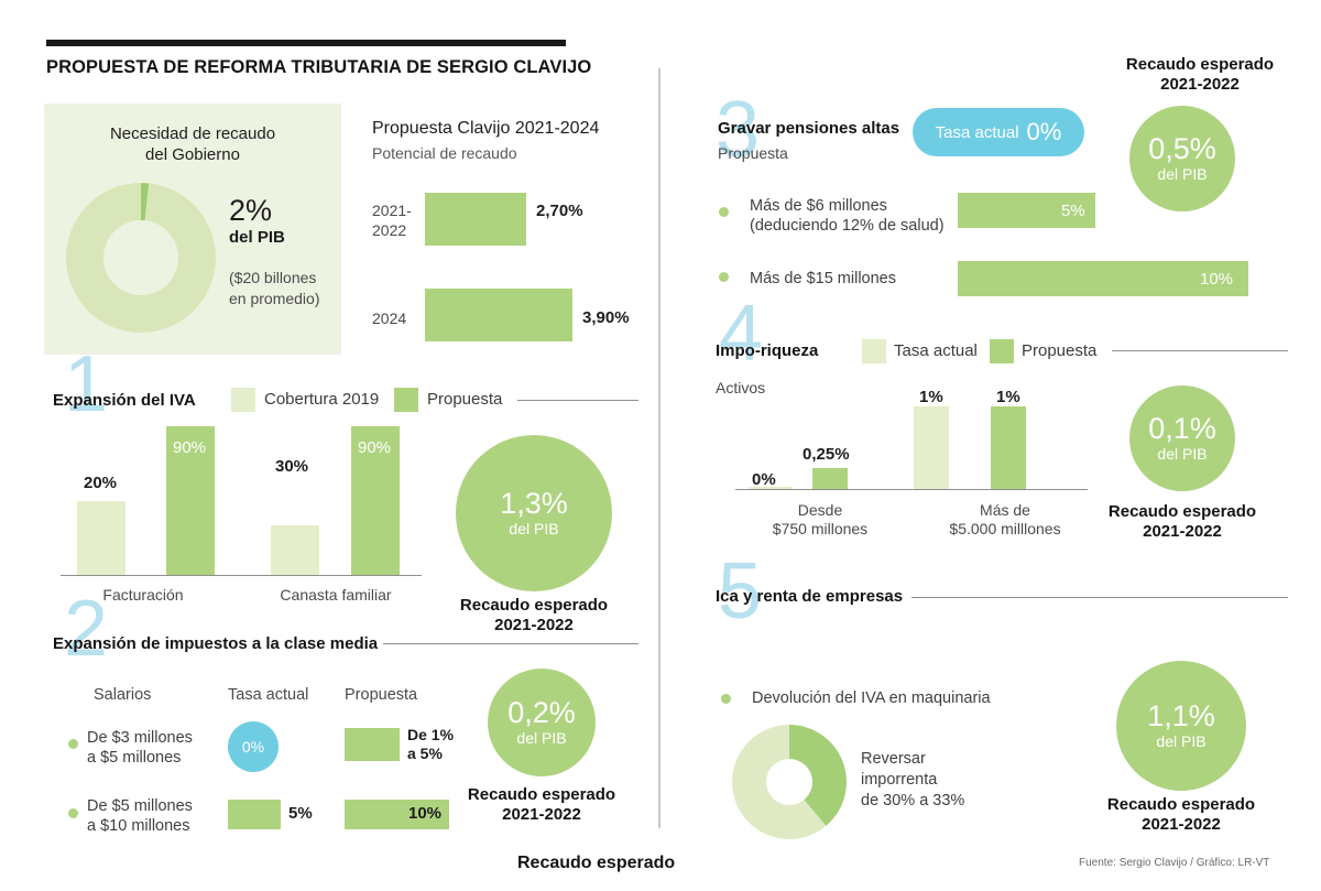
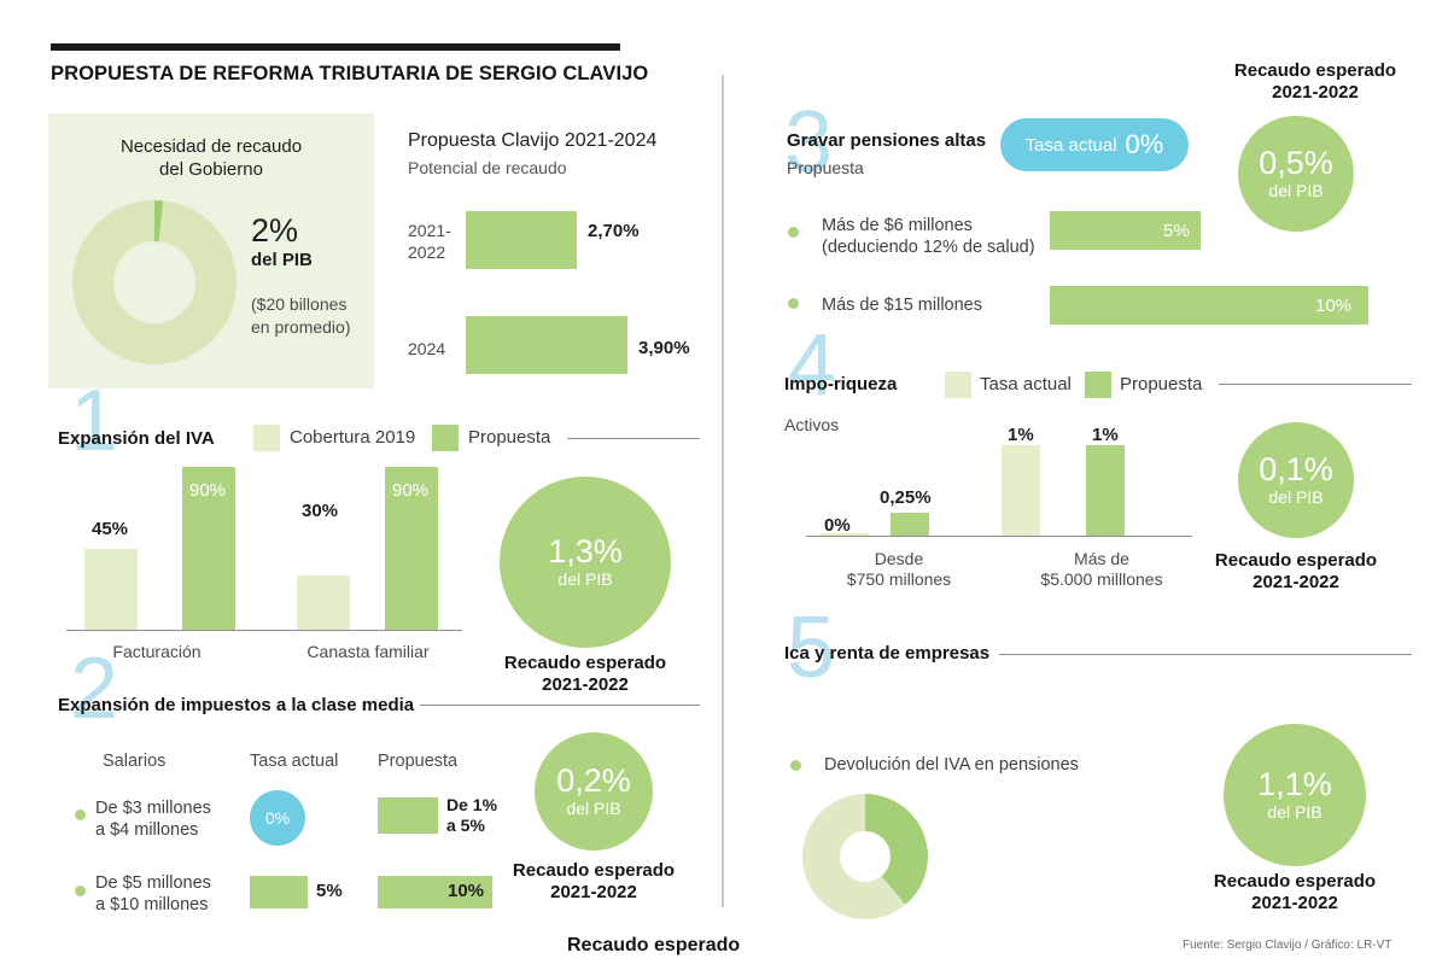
  PROPUESTA DE REFORMA TRIBUTARIA DE SERGIO CLAVIJO
  Necesidad de recaudo
  del Gobierno
  2%
  del PIB
  ($20 billones
  en promedio)
  Propuesta Clavijo 2021-2024
  Potencial de recaudo
  2021-2022
  2,70%
  2024
  3,90%
  1
  Expansión del IVA
  Cobertura 2019
  Propuesta
- 20%
+ 45%
  90%
  30%
  90%
  Facturación
  Canasta familiar
  1,3%
  del PIB
  Recaudo esperado
  2021-2022
  2
  Expansión de impuestos a la clase media
  Salarios
  Tasa actual
  Propuesta
  De $3 millones
- a $5 millones
+ a $4 millones
  0%
  De 1%
  a 5%
  De $5 millones
  a $10 millones
  5%
  10%
  0,2%
  del PIB
  Recaudo esperado
  2021-2022
  Recaudo esperado
  2021-2022
  0,5%
  del PIB
  3
  Gravar pensiones altas
  Propuesta
  Tasa actual
  0%
  Más de $6 millones
  (deduciendo 12% de salud)
  5%
  Más de $15 millones
  10%
  4
  Impo-riqueza
  Tasa actual
  Propuesta
  Activos
  0%
  0,25%
  1%
  1%
  Desde
  $750 millones
  Más de
  $5.000 milllones
  0,1%
  del PIB
  Recaudo esperado
  2021-2022
  5
  Ica y renta de empresas
- Devolución del IVA en maquinaria
+ Devolución del IVA en pensiones
- Reversar
- imporrenta
- de 30% a 33%
  1,1%
  del PIB
  Recaudo esperado
  2021-2022
  Recaudo esperado
  Fuente: Sergio Clavijo / Gráfico: LR-VT
